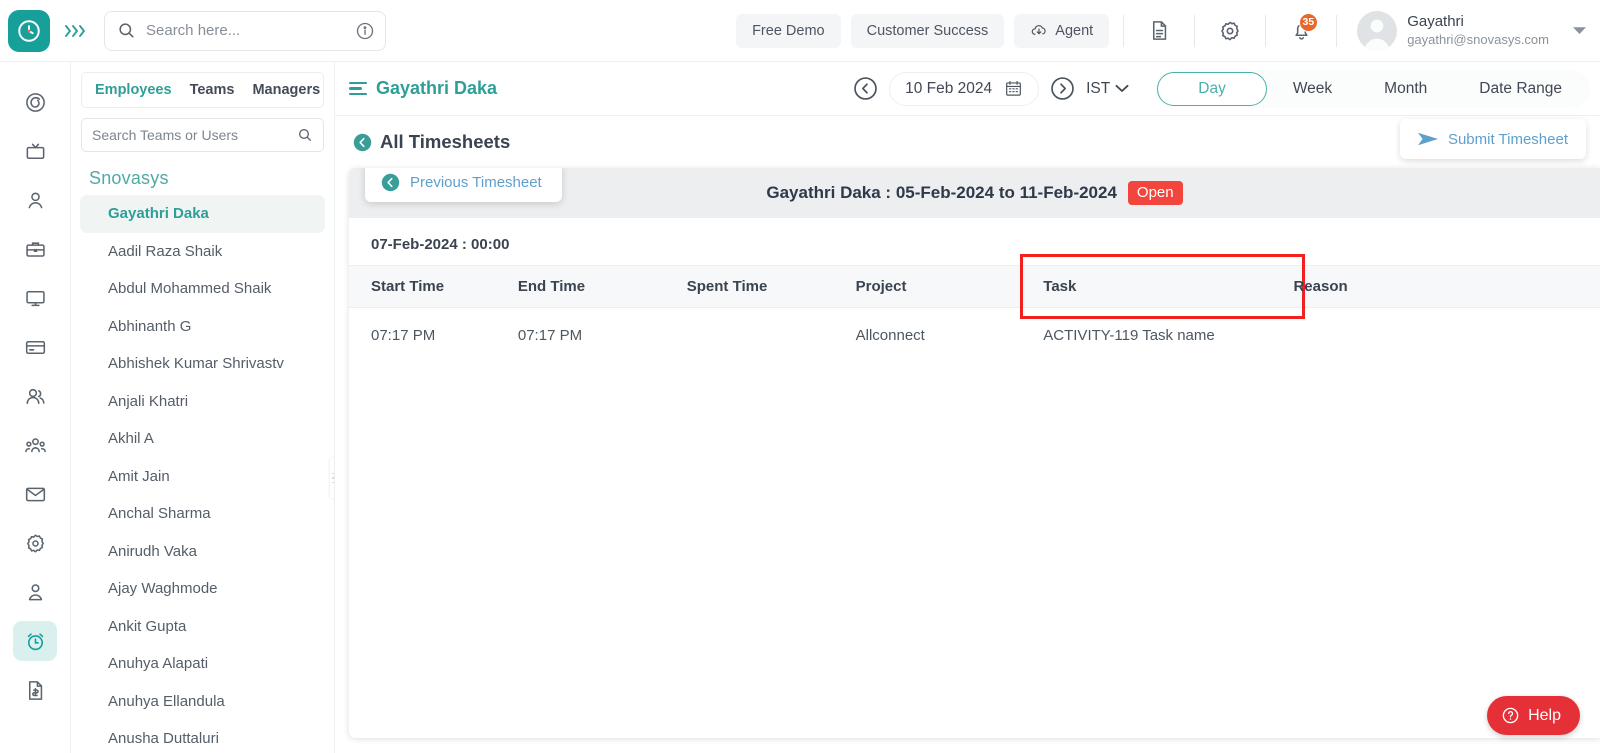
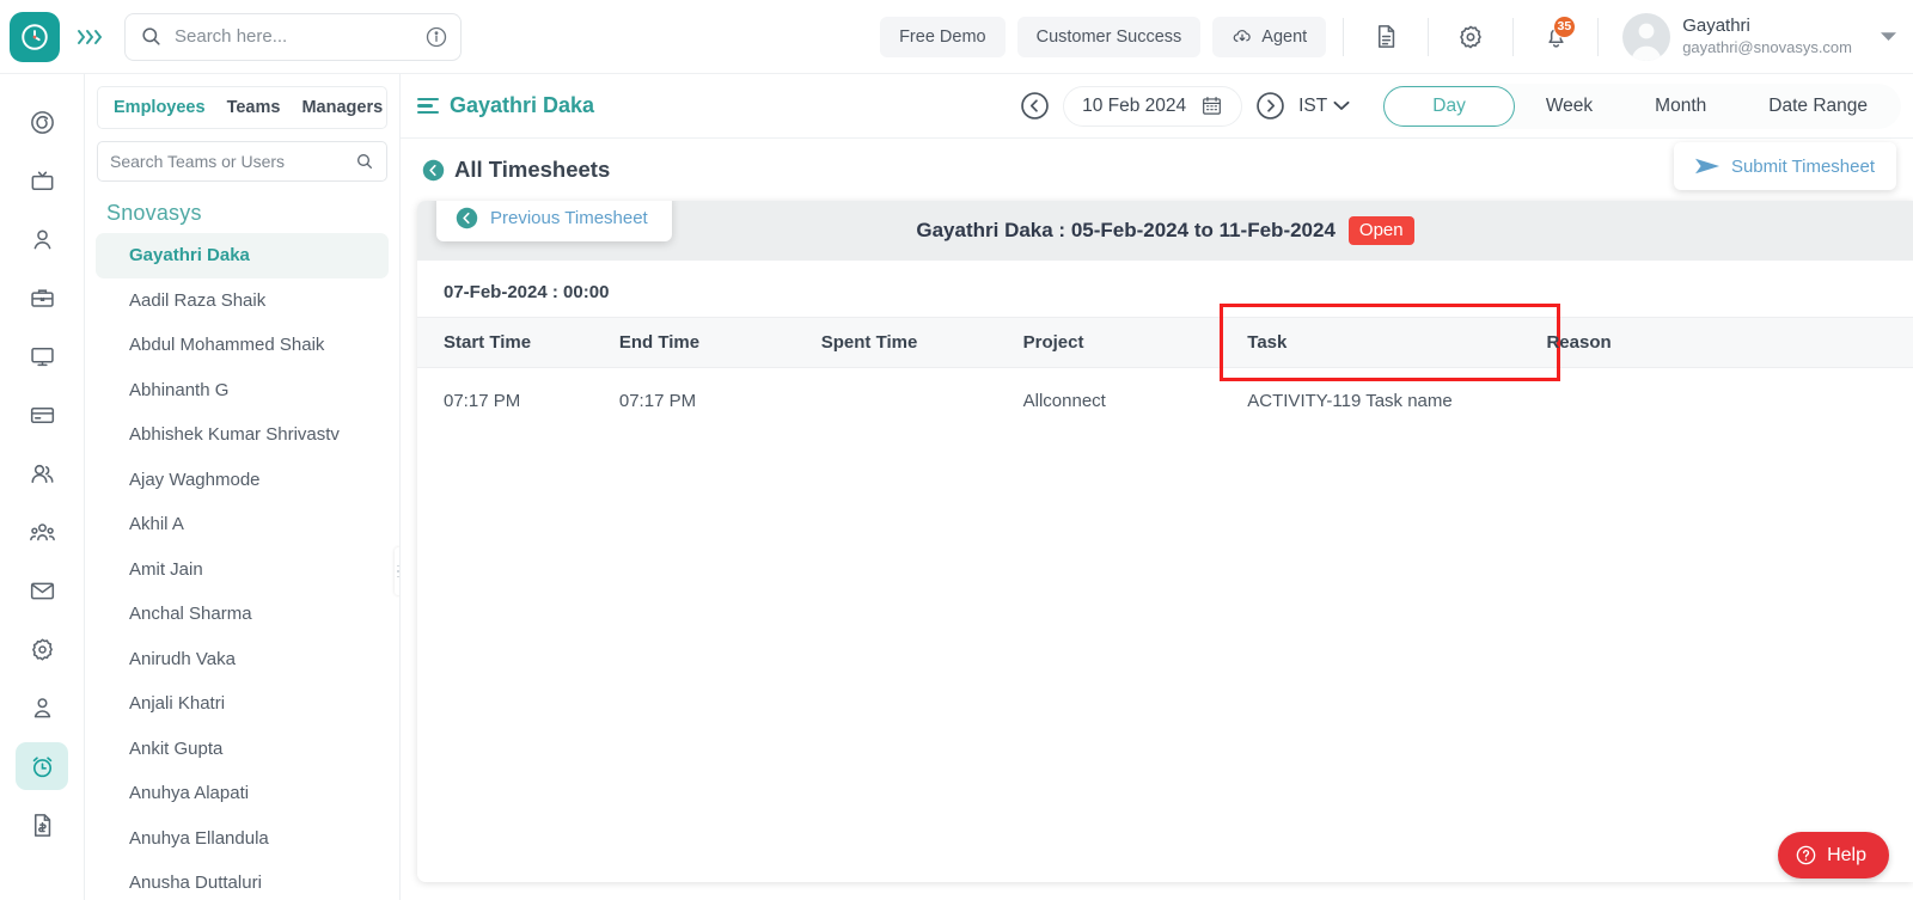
  Search here...
  Free Demo
  Customer Success
  Agent
  35
  Gayathri
  gayathri@snovasys.com
  Employees
  Teams
  Managers
  Search Teams or Users
  Snovasys
  Gayathri Daka
  Aadil Raza Shaik
  Abdul Mohammed Shaik
  Abhinanth G
  Abhishek Kumar Shrivastv
- Anjali Khatri
+ Ajay Waghmode
  Akhil A
  Amit Jain
  Anchal Sharma
  Anirudh Vaka
- Ajay Waghmode
+ Anjali Khatri
  Ankit Gupta
  Anuhya Alapati
  Anuhya Ellandula
  Anusha Duttaluri
  Gayathri Daka
  10 Feb 2024
  IST
  Day
  Week
  Month
  Date Range
  All Timesheets
  Submit Timesheet
  Previous Timesheet
  Gayathri Daka : 05-Feb-2024 to 11-Feb-2024
  Open
  07-Feb-2024 : 00:00
  Start Time	End Time	Spent Time	Project	Task	Reason
  07:17 PM	07:17 PM		Allconnect	ACTIVITY-119 Task name
  Help
